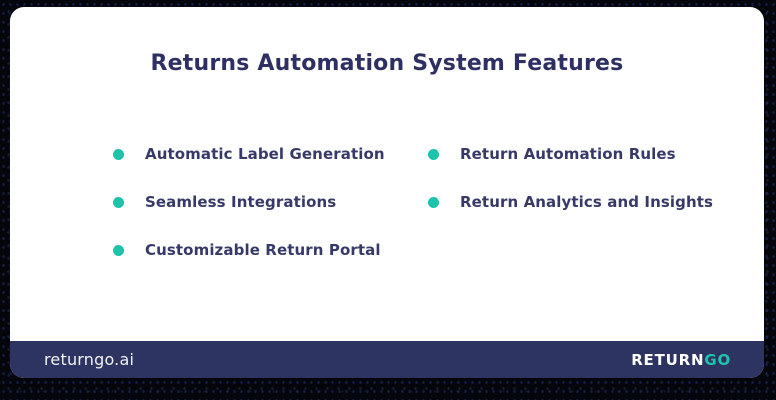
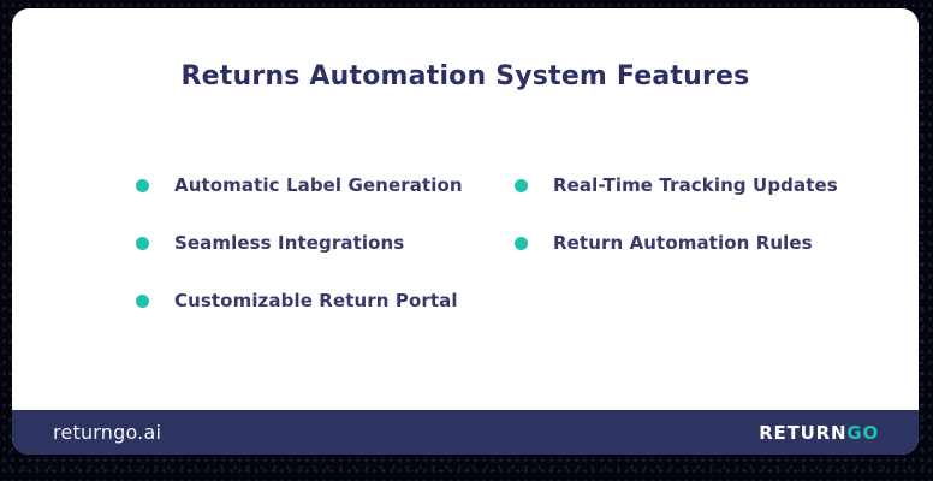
  Returns Automation System Features
  Automatic Label Generation
  Seamless Integrations
  Customizable Return Portal
+ Real-Time Tracking Updates
  Return Automation Rules
- Return Analytics and Insights
  returngo.ai
  RETURNGO
